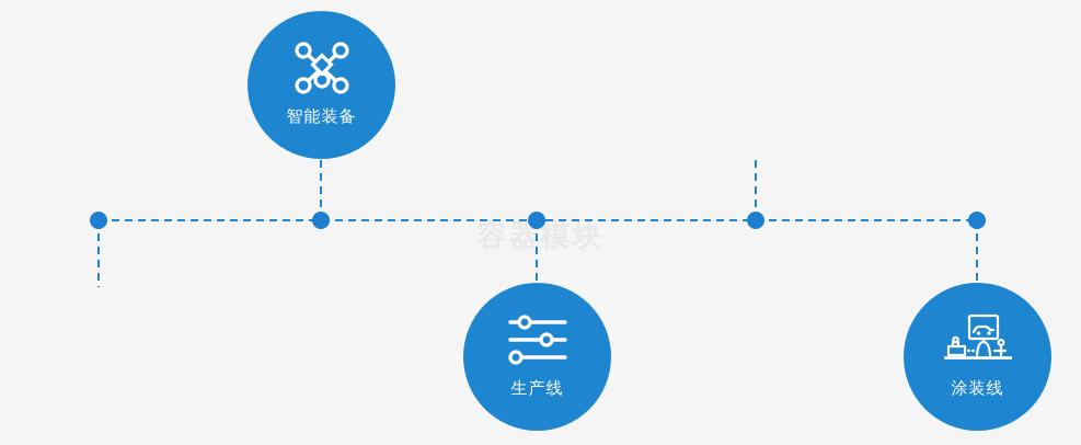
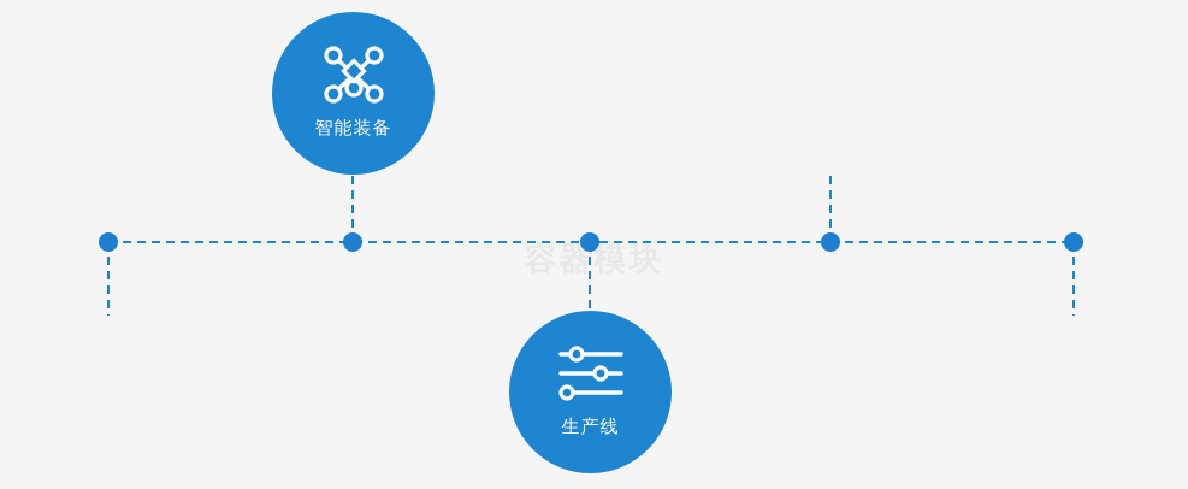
  容器模块
  智能装备
  生产线
- 涂装线
